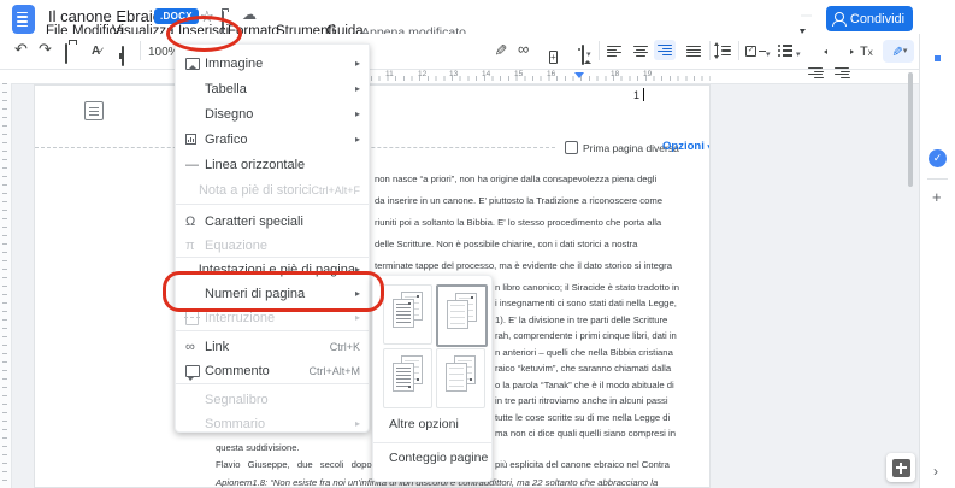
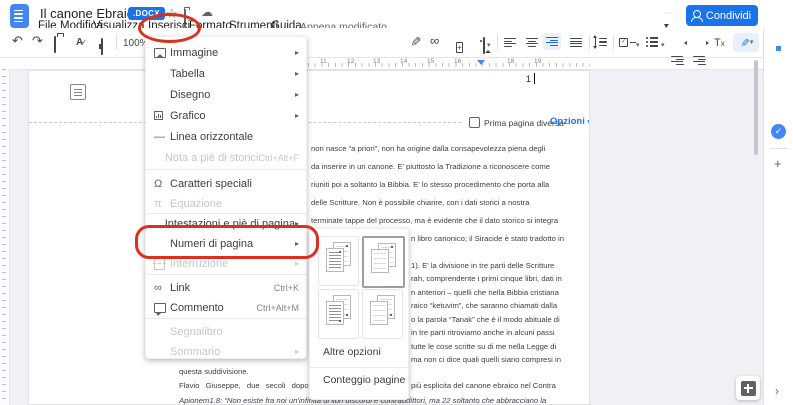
  1
  Prima pagina diversa
  Opzioni
  non nasce “a priori”, non ha origine dalla consapevolezza piena degli
  da inserire in un canone. E' piuttosto la Tradizione a riconoscere come
  riuniti poi a soltanto la Bibbia. E' lo stesso procedimento che porta alla
  delle Scritture. Non è possibile chiarire, con i dati storici a nostra
  terminate tappe del processo, ma è evidente che il dato storico si integra
  n libro canonico; il Siracide è stato tradotto in
- i insegnamenti ci sono stati dati nella Legge,
  1). E' la divisione in tre parti delle Scritture
  rah, comprendente i primi cinque libri, dati in
  n anteriori – quelli che nella Bibbia cristiana
  raico “ketuvim”, che saranno chiamati dalla
  o la parola “Tanak” che è il modo abituale di
  in tre parti ritroviamo anche in alcuni passi
  tutte le cose scritte su di me nella Legge di
  ma non ci dice quali quelli siano compresi in
  questa suddivisione.
  Flavio Giuseppe, due secoli dopo
  più esplicita del canone ebraico nel Contra
  Apionem1.8: “Non esiste fra noi un'infinità di libri discordi e contraddittori, ma 22 soltanto che abbracciano la
  Il canone Ebrai
  .DOCX
  ☆
  ☁
  File
  Modifica
  Visualizza
  Inserisci
  Formato
  Strumenti
  Guida
  Appena modificato
  Condividi
  ↶
  ↷
  A
  100
  ∞
  +
  Tx
  ✓
  +
  ›
  Immagine
  ▸
  Tabella
  ▸
  Disegno
  ▸
  Grafico
  ▸
  —
  Linea orizzontale
  Nota a piè di storici
  Ctrl+Alt+F
  Ω
  Caratteri speciali
  π
  Equazione
  Intestazioni e piè di pagina
  ▸
  Numeri di pagina
  ▸
  Interruzione
  ▸
  ∞
  Link
  Ctrl+K
  Commento
  Ctrl+Alt+M
  Segnalibro
  Sommario
  ▸
  Altre opzioni
  Conteggio pagine
